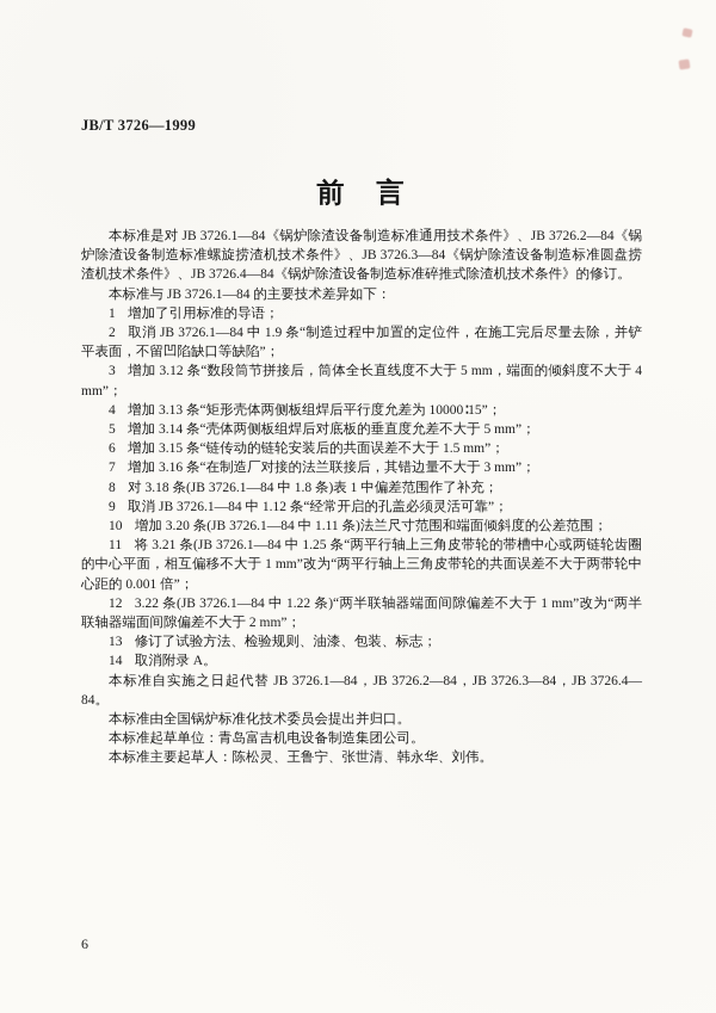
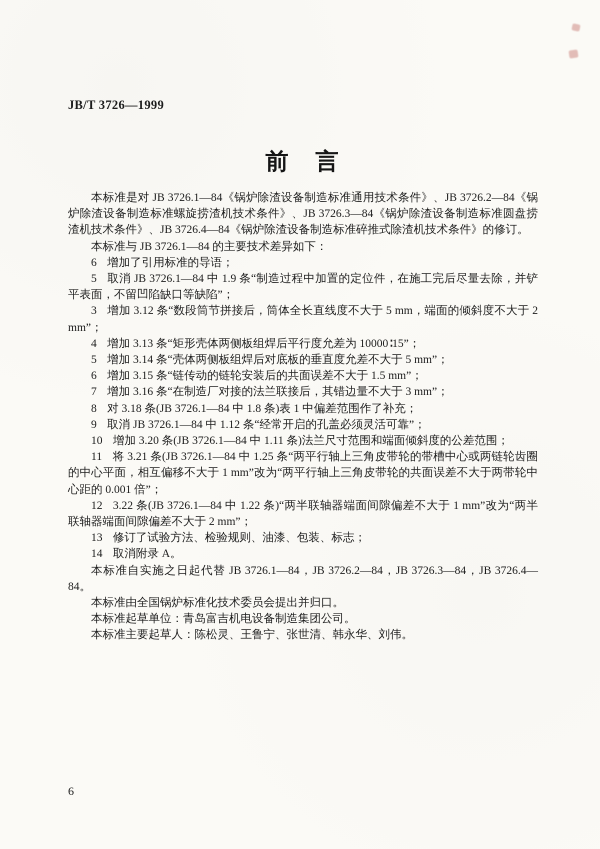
  JB/T 3726—1999
  前 言
  本标准是对 JB 3726.1—84《锅炉除渣设备制造标准通用技术条件》、JB 3726.2—84《锅炉除渣设备制造标准螺旋捞渣机技术条件》、JB 3726.3—84《锅炉除渣设备制造标准圆盘捞渣机技术条件》、JB 3726.4—84《锅炉除渣设备制造标准碎推式除渣机技术条件》的修订。
  本标准与 JB 3726.1—84 的主要技术差异如下：
- 1 增加了引用标准的导语；
+ 6 增加了引用标准的导语；
- 2 取消 JB 3726.1—84 中 1.9 条“制造过程中加置的定位件，在施工完后尽量去除，并铲平表面，不留凹陷缺口等缺陷”；
+ 5 取消 JB 3726.1—84 中 1.9 条“制造过程中加置的定位件，在施工完后尽量去除，并铲平表面，不留凹陷缺口等缺陷”；
- 3 增加 3.12 条“数段筒节拼接后，筒体全长直线度不大于 5 mm，端面的倾斜度不大于 4 mm”；
+ 3 增加 3.12 条“数段筒节拼接后，筒体全长直线度不大于 5 mm，端面的倾斜度不大于 2 mm”；
  4 增加 3.13 条“矩形壳体两侧板组焊后平行度允差为 10000∶15”；
  5 增加 3.14 条“壳体两侧板组焊后对底板的垂直度允差不大于 5 mm”；
  6 增加 3.15 条“链传动的链轮安装后的共面误差不大于 1.5 mm”；
  7 增加 3.16 条“在制造厂对接的法兰联接后，其错边量不大于 3 mm”；
  8 对 3.18 条(JB 3726.1—84 中 1.8 条)表 1 中偏差范围作了补充；
  9 取消 JB 3726.1—84 中 1.12 条“经常开启的孔盖必须灵活可靠”；
  10 增加 3.20 条(JB 3726.1—84 中 1.11 条)法兰尺寸范围和端面倾斜度的公差范围；
  11 将 3.21 条(JB 3726.1—84 中 1.25 条“两平行轴上三角皮带轮的带槽中心或两链轮齿圈的中心平面，相互偏移不大于 1 mm”改为“两平行轴上三角皮带轮的共面误差不大于两带轮中心距的 0.001 倍”；
  12 3.22 条(JB 3726.1—84 中 1.22 条)“两半联轴器端面间隙偏差不大于 1 mm”改为“两半联轴器端面间隙偏差不大于 2 mm”；
  13 修订了试验方法、检验规则、油漆、包装、标志；
  14 取消附录 A。
  本标准自实施之日起代替 JB 3726.1—84，JB 3726.2—84，JB 3726.3—84，JB 3726.4—84。
  本标准由全国锅炉标准化技术委员会提出并归口。
  本标准起草单位：青岛富吉机电设备制造集团公司。
  本标准主要起草人：陈松灵、王鲁宁、张世清、韩永华、刘伟。
  6
